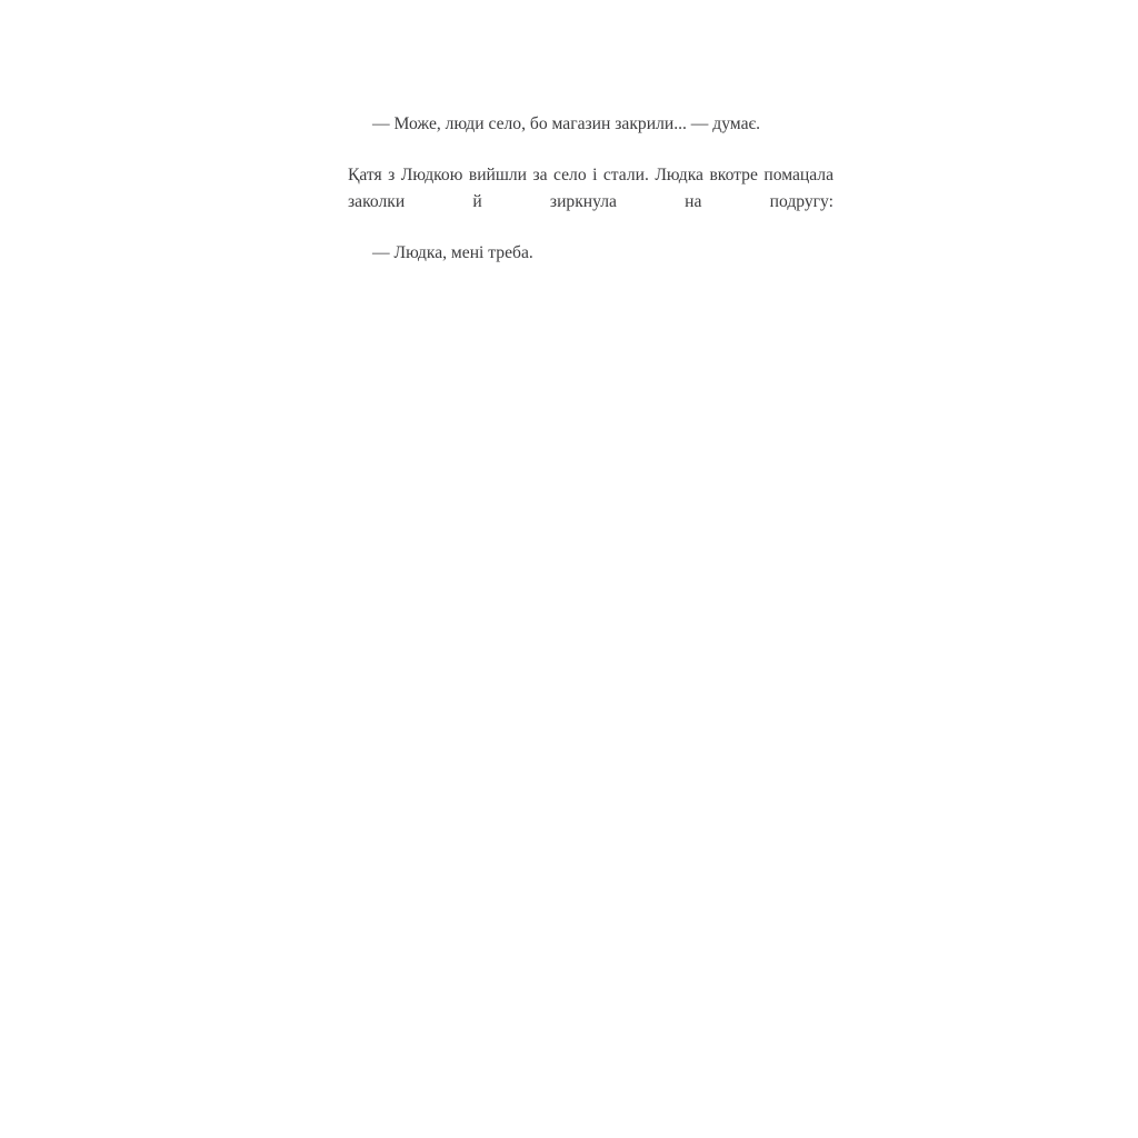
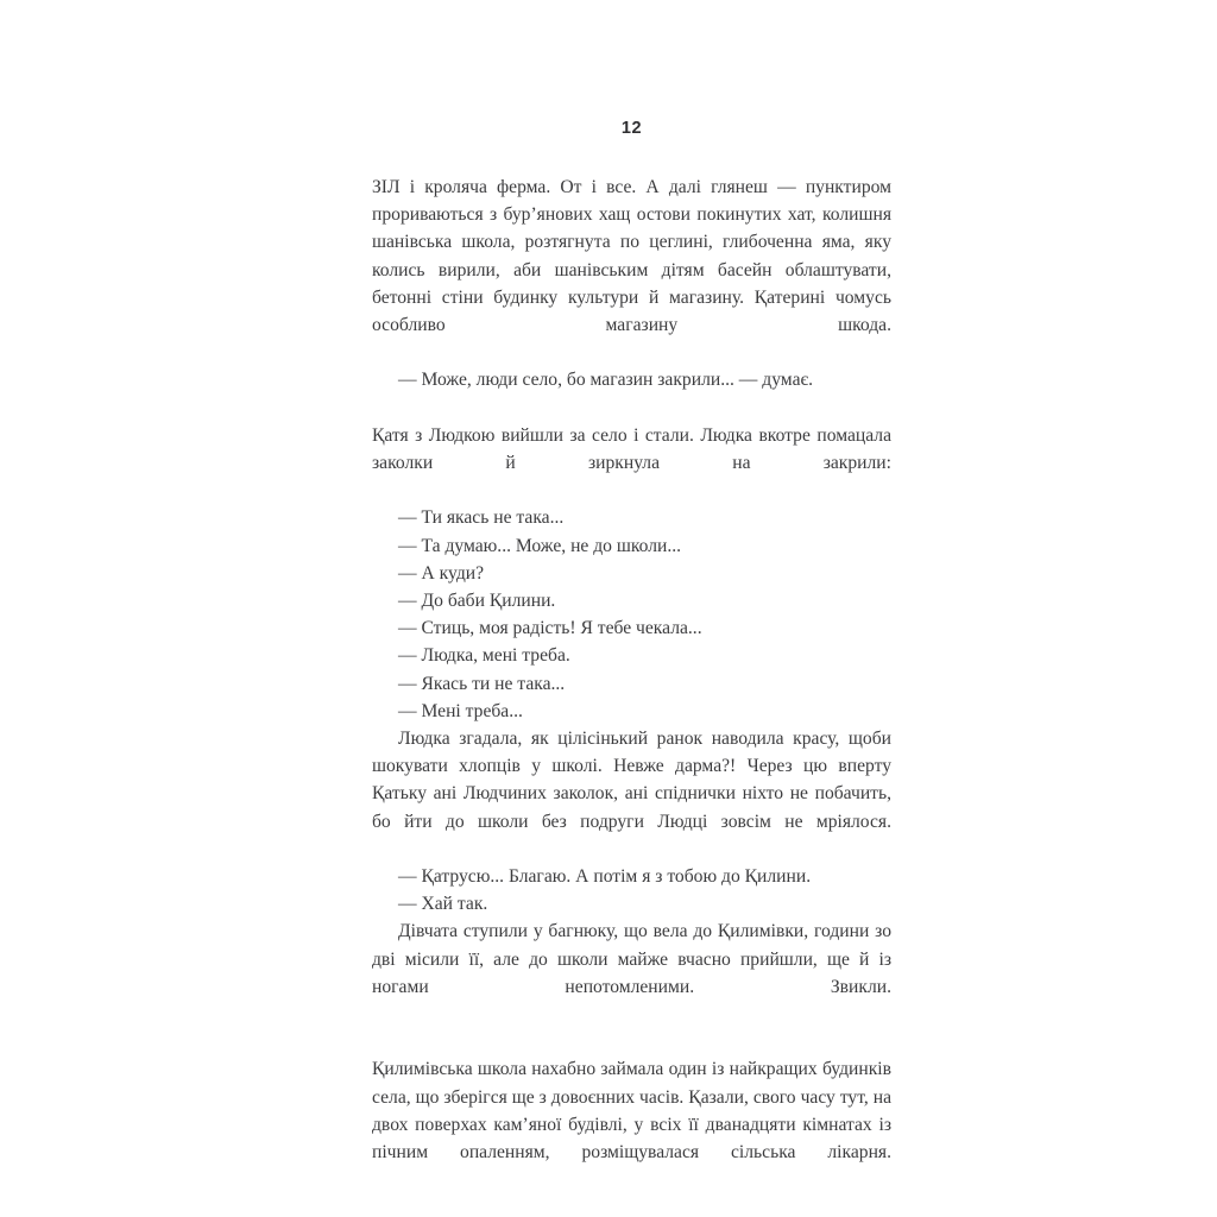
+ 12
+ ЗІЛ і кроляча ферма. От і все. А далі глянеш — пункти­ром прориваються з бур’янових хащ остови покинутих хат, колишня шанівська школа, розтягнута по цеглині, глибоченна яма, яку колись вирили, аби шанівським дітям басейн облаштувати, бетонні стіни будинку культури й магазину. Қатерині чомусь особливо магазину шкода.
  — Може, люди село, бо магазин закрили... — думає.
- Қатя з Людкою вийшли за село і стали. Людка вкотре помацала заколки й зиркнула на подругу:
+ Қатя з Людкою вийшли за село і стали. Людка вкотре помацала заколки й зиркнула на закрили:
+ — Ти якась не така...
+ — Та думаю... Може, не до школи...
+ — А куди?
+ — До баби Қилини.
+ — Стиць, моя радість! Я тебе чекала...
  — Людка, мені треба.
+ — Якась ти не така...
+ — Мені треба...
+ Людка згадала, як цілісінький ранок наводила красу, щоби шокувати хлопців у школі. Невже дарма?! Через цю вперту Қатьку ані Людчиних заколок, ані спіднички ніхто не побачить, бо йти до школи без подруги Людці зовсім не мріялося.
+ — Қатрусю... Благаю. А потім я з тобою до Қилини.
+ — Хай так.
+ Дівчата ступили у багнюку, що вела до Қилимівки, годи­ни зо дві місили її, але до школи майже вчасно прийшли, ще й із ногами непотомленими. Звикли.
+ Қилимівська школа нахабно займала один із найкращих будинків села, що зберігся ще з довоєнних часів. Қазали, свого часу тут, на двох поверхах кам’яної будівлі, у всіх її дванадцяти кімнатах із пічним опаленням, розміщувалася сільська лікарня.
